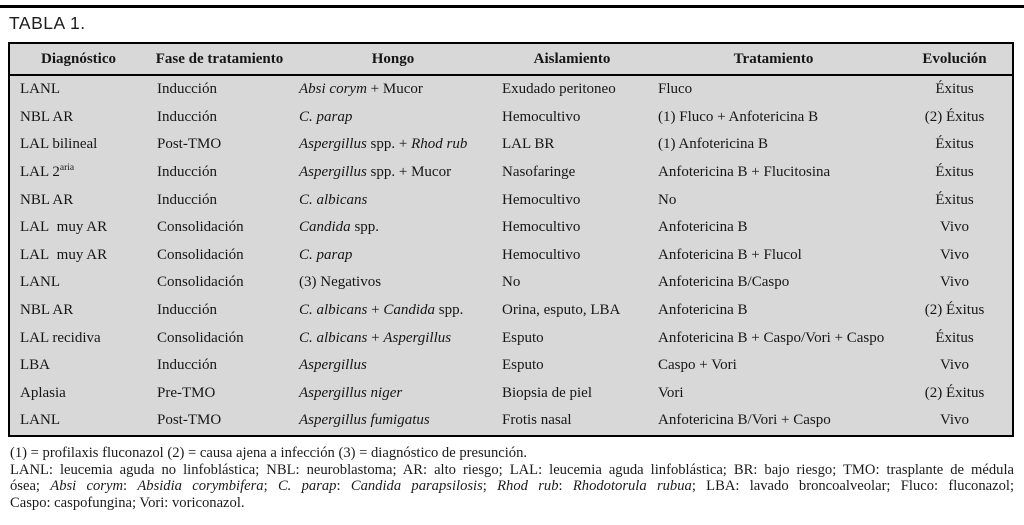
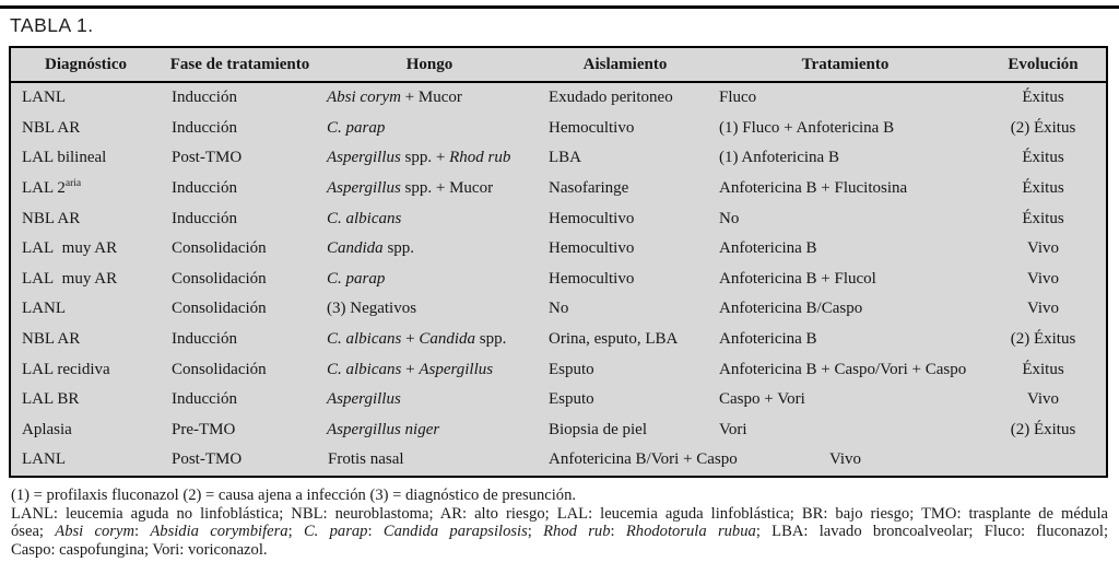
  TABLA 1.
  Diagnóstico
  Fase de tratamiento
  Hongo
  Aislamiento
  Tratamiento
  Evolución
  LANL
  Inducción
  Absi corym + Mucor
  Exudado peritoneo
  Fluco
  Éxitus
  NBL AR
  Inducción
  C. parap
  Hemocultivo
  (1) Fluco + Anfotericina B
  (2) Éxitus
  LAL bilineal
  Post-TMO
  Aspergillus spp. + Rhod rub
- LAL BR
+ LBA
  (1) Anfotericina B
  Éxitus
  LAL 2aria
  Inducción
  Aspergillus spp. + Mucor
  Nasofaringe
  Anfotericina B + Flucitosina
  Éxitus
  NBL AR
  Inducción
  C. albicans
  Hemocultivo
  No
  Éxitus
  LAL muy AR
  Consolidación
  Candida spp.
  Hemocultivo
  Anfotericina B
  Vivo
  LAL muy AR
  Consolidación
  C. parap
  Hemocultivo
  Anfotericina B + Flucol
  Vivo
  LANL
  Consolidación
  (3) Negativos
  No
  Anfotericina B/Caspo
  Vivo
  NBL AR
  Inducción
  C. albicans + Candida spp.
  Orina, esputo, LBA
  Anfotericina B
  (2) Éxitus
  LAL recidiva
  Consolidación
  C. albicans + Aspergillus
  Esputo
  Anfotericina B + Caspo/Vori + Caspo
  Éxitus
- LBA
+ LAL BR
  Inducción
  Aspergillus
  Esputo
  Caspo + Vori
  Vivo
  Aplasia
  Pre-TMO
  Aspergillus niger
  Biopsia de piel
  Vori
  (2) Éxitus
  LANL
  Post-TMO
- Aspergillus fumigatus
  Frotis nasal
  Anfotericina B/Vori + Caspo
  Vivo
  (1) = profilaxis fluconazol (2) = causa ajena a infección (3) = diagnóstico de presunción.
  LANL: leucemia aguda no linfoblástica; NBL: neuroblastoma; AR: alto riesgo; LAL: leucemia aguda linfoblástica; BR: bajo riesgo; TMO: trasplante de médula
  ósea; Absi corym: Absidia corymbifera; C. parap: Candida parapsilosis; Rhod rub: Rhodotorula rubua; LBA: lavado broncoalveolar; Fluco: fluconazol;
  Caspo: caspofungina; Vori: voriconazol.
